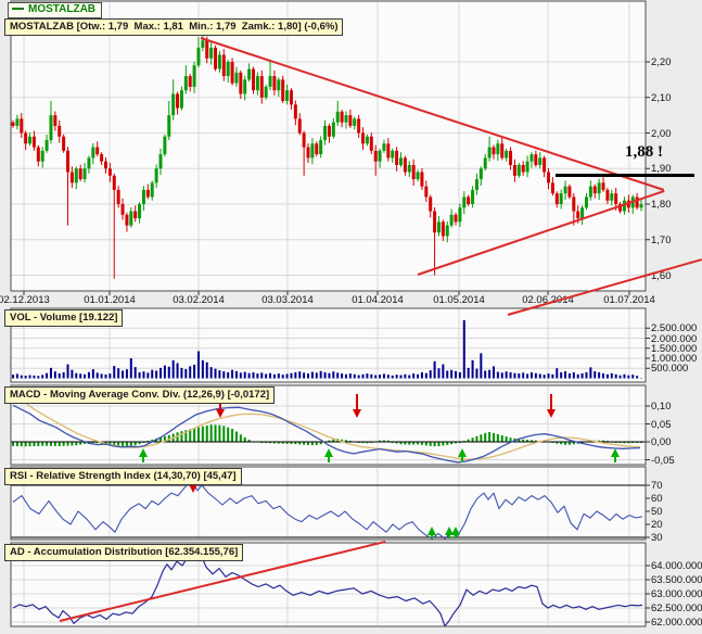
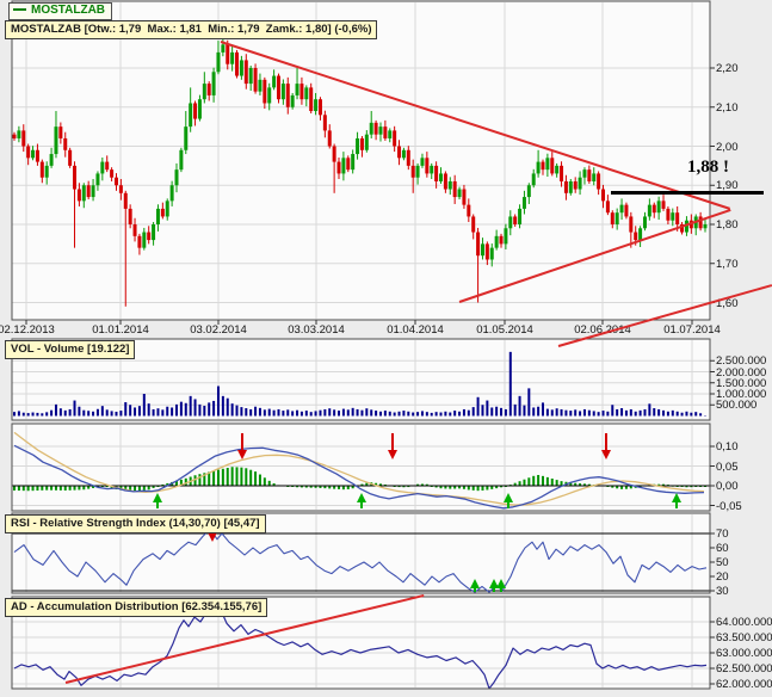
  MOSTALZAB
  MOSTALZAB [Otw.: 1,79 Max.: 1,81 Min.: 1,79 Zamk.: 1,80] (-0,6%)
  VOL - Volume [19.122]
- MACD - Moving Average Conv. Div. (12,26,9) [-0,0172]
  RSI - Relative Strength Index (14,30,70) [45,47]
  AD - Accumulation Distribution [62.354.155,76]
  1,88 !
  2,20
  2,10
  2,00
  1,90
  1,80
  1,70
  1,60
  2.500.000
  2.000.000
  1.500.000
  1.000.000
  500.000
  0,10
  0,05
  0,00
  -0,05
  70
  60
  50
  20
  30
  64.000.000
  63.500.000
  63.000.000
  62.500.000
  62.000.000
  02.12.2013
  01.01.2014
  03.02.2014
  03.03.2014
  01.04.2014
  01.05.2014
  02.06.14
  01.07.2014
